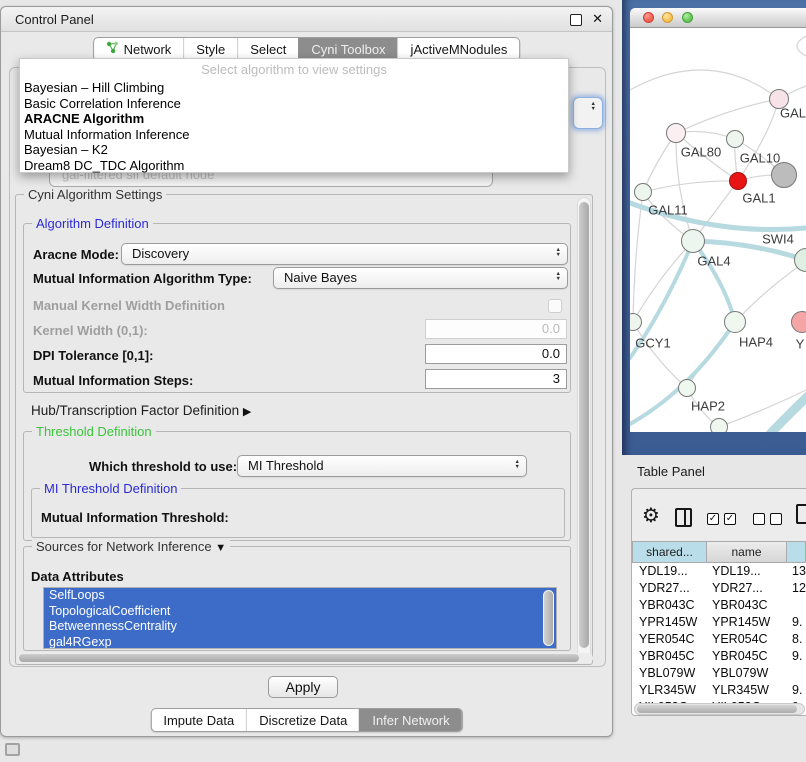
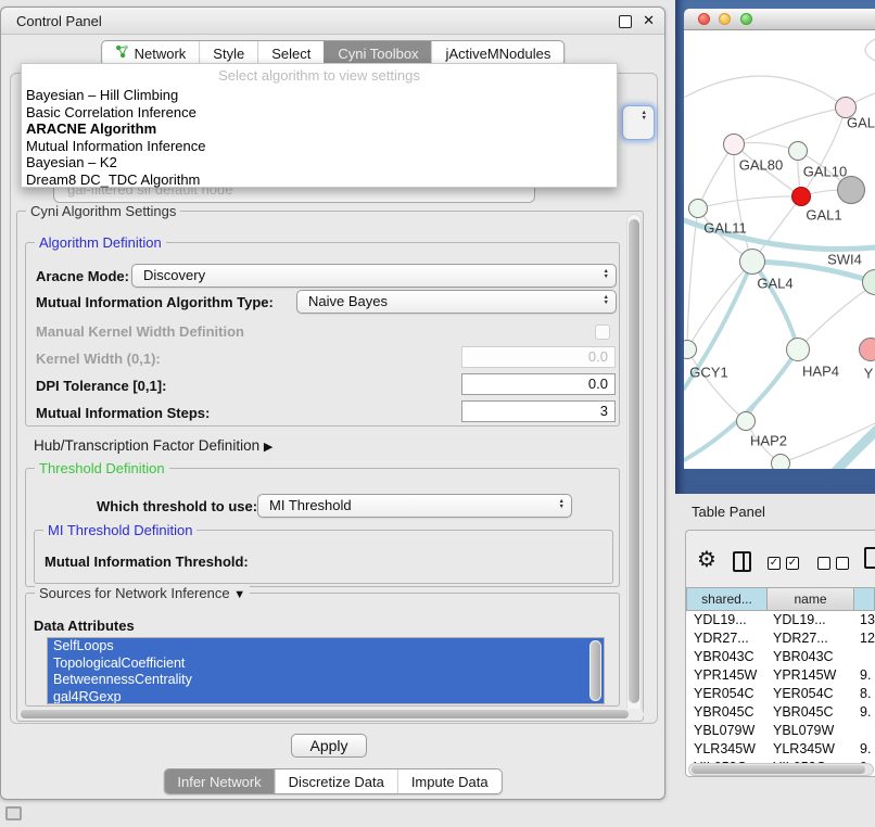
  Control Panel
  ✕
  Network
  Style
  Select
  Cyni Toolbox
  jActiveMNodules
  gal-filtered sif default node
  Select algorithm to view settings
  Bayesian – Hill Climbing
  Basic Correlation Inference
  ARACNE Algorithm
  Mutual Information Inference
  Bayesian – K2
  Dream8 DC_TDC Algorithm
  Cyni Algorithm Settings
  Algorithm Definition
  Aracne Mode:
  Discovery
  Mutual Information Algorithm Type:
  Naive Bayes
  Manual Kernel Width Definition
  Kernel Width (0,1):
  0.0
  DPI Tolerance [0,1]:
  0.0
  Mutual Information Steps:
  3
  Hub/Transcription Factor Definition ▶
  Threshold Definition
  Which threshold to use:
  MI Threshold
  MI Threshold Definition
  Mutual Information Threshold:
  Sources for Network Inference ▼
  Data Attributes
  SelfLoops
  TopologicalCoefficient
  BetweennessCentrality
  gal4RGexp
  Apply
- Impute Data
+ Infer Network
  Discretize Data
- Infer Network
+ Impute Data
  GAL
  GAL80
  GAL10
  GAL1
  GAL11
  GAL4
  SWI4
  GCY1
  HAP4
  Y
  HAP2
  Table Panel
  ⚙
  ✓
  ✓
  shared...
  name
  YDL19...
  YDL19...
  13
  YDR27...
  YDR27...
  12
  YBR043C
  YBR043C
  YPR145W
  YPR145W
  9.
  YER054C
  YER054C
  8.
  YBR045C
  YBR045C
  9.
  YBL079W
  YBL079W
  YLR345W
  YLR345W
  9.
